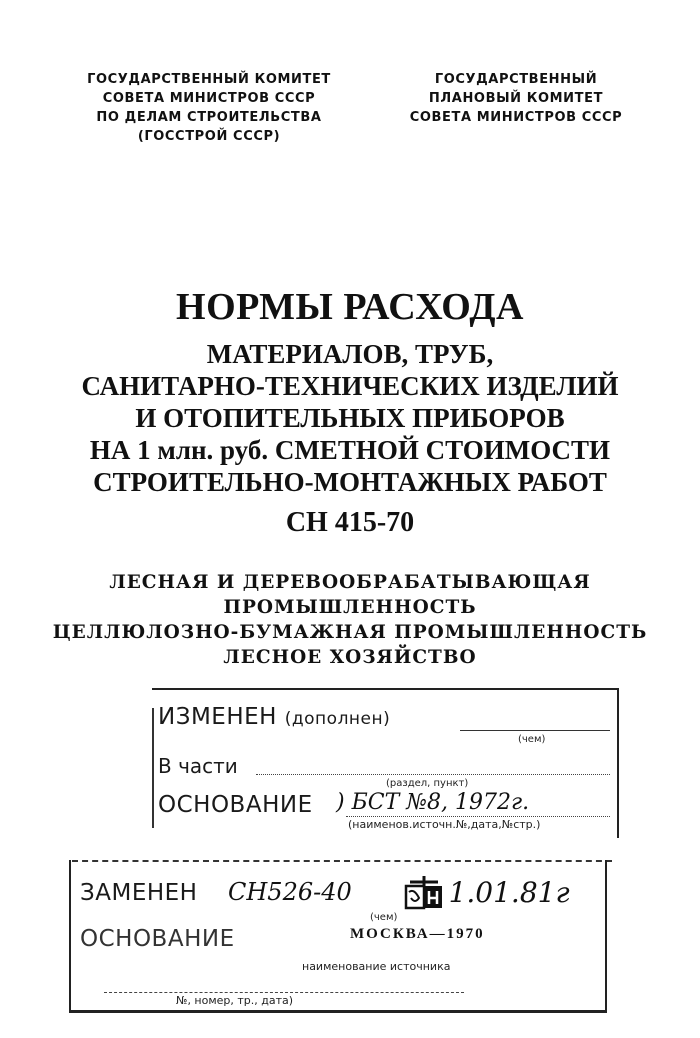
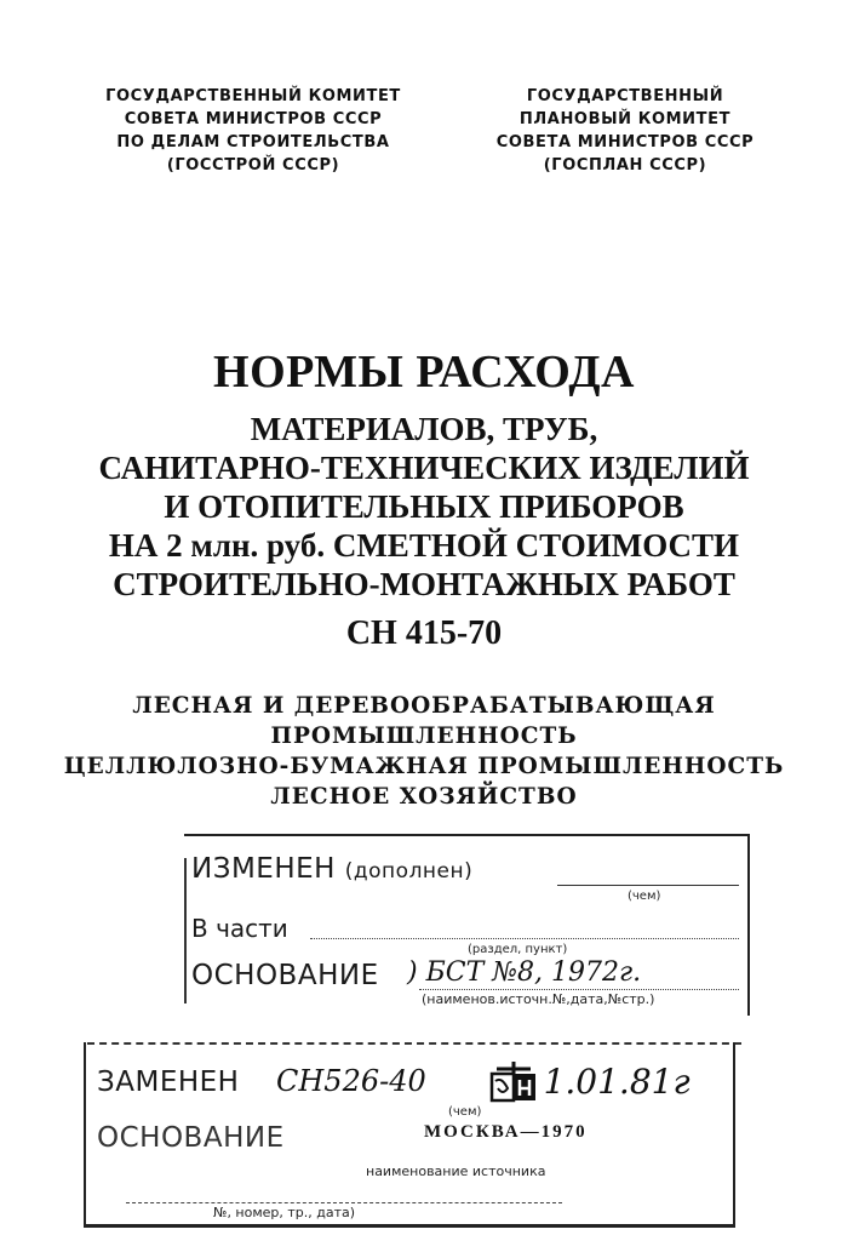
  ГОСУДАРСТВЕННЫЙ КОМИТЕТ
  СОВЕТА МИНИСТРОВ СССР
  ПО ДЕЛАМ СТРОИТЕЛЬСТВА
  (ГОССТРОЙ СССР)
  ГОСУДАРСТВЕННЫЙ
  ПЛАНОВЫЙ КОМИТЕТ
  СОВЕТА МИНИСТРОВ СССР
+ (ГОСПЛАН СССР)
  НОРМЫ РАСХОДА
  МАТЕРИАЛОВ, ТРУБ,
  САНИТАРНО-ТЕХНИЧЕСКИХ ИЗДЕЛИЙ
  И ОТОПИТЕЛЬНЫХ ПРИБОРОВ
- НА 1 млн. руб. СМЕТНОЙ СТОИМОСТИ
+ НА 2 млн. руб. СМЕТНОЙ СТОИМОСТИ
  СТРОИТЕЛЬНО-МОНТАЖНЫХ РАБОТ
  СН 415-70
  ЛЕСНАЯ И ДЕРЕВООБРАБАТЫВАЮЩАЯ
  ПРОМЫШЛЕННОСТЬ
  ЦЕЛЛЮЛОЗНО-БУМАЖНАЯ ПРОМЫШЛЕННОСТЬ
  ЛЕСНОЕ ХОЗЯЙСТВО
  ИЗМЕНЕН (дополнен)
  (чем)
  В части
  (раздел, пункт)
  ОСНОВАНИЕ
  ) БСТ №8, 1972г.
  (наименов.источн.№,дата,№стр.)
  ЗАМЕНЕН
  СН526-40
  1.01.81г
  (чем)
  МОСКВА—1970
  ОСНОВАНИЕ
  наименование источника
  №, номер, тр., дата)
